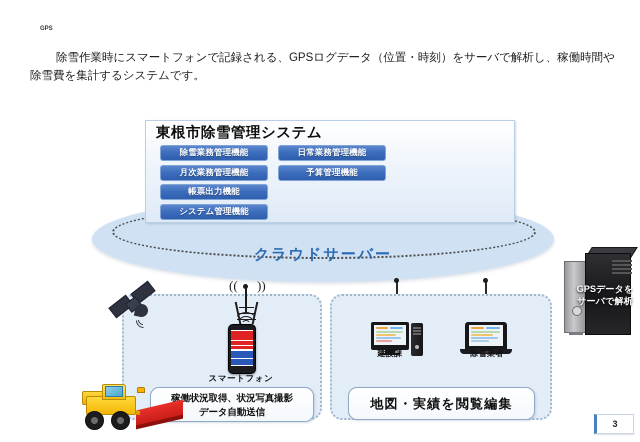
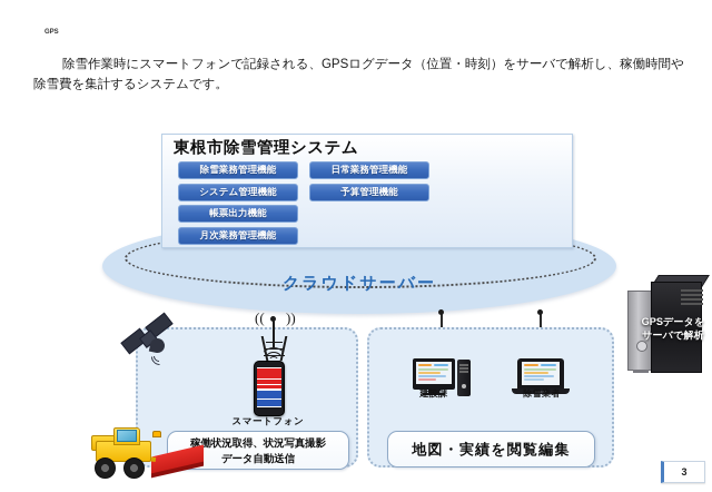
  除雪作業時にスマートフォンで記録される、GPSログデータ（位置・時刻）をサーバで解析し、稼働時間や除雪費を集計するシステムです。
  クラウドサーバー
  東根市除雪管理システム
  除雪業務管理機能
- 月次業務管理機能
+ システム管理機能
  帳票出力機能
- システム管理機能
+ 月次業務管理機能
  日常業務管理機能
  予算管理機能
  GPSデータを
  サーバで解析
  ((
  ))
  スマートフォン
  稼働状況取得、状況写真撮影
  データ自動送信
  建設課
  除雪業者
  地図・実績を閲覧編集
  3
